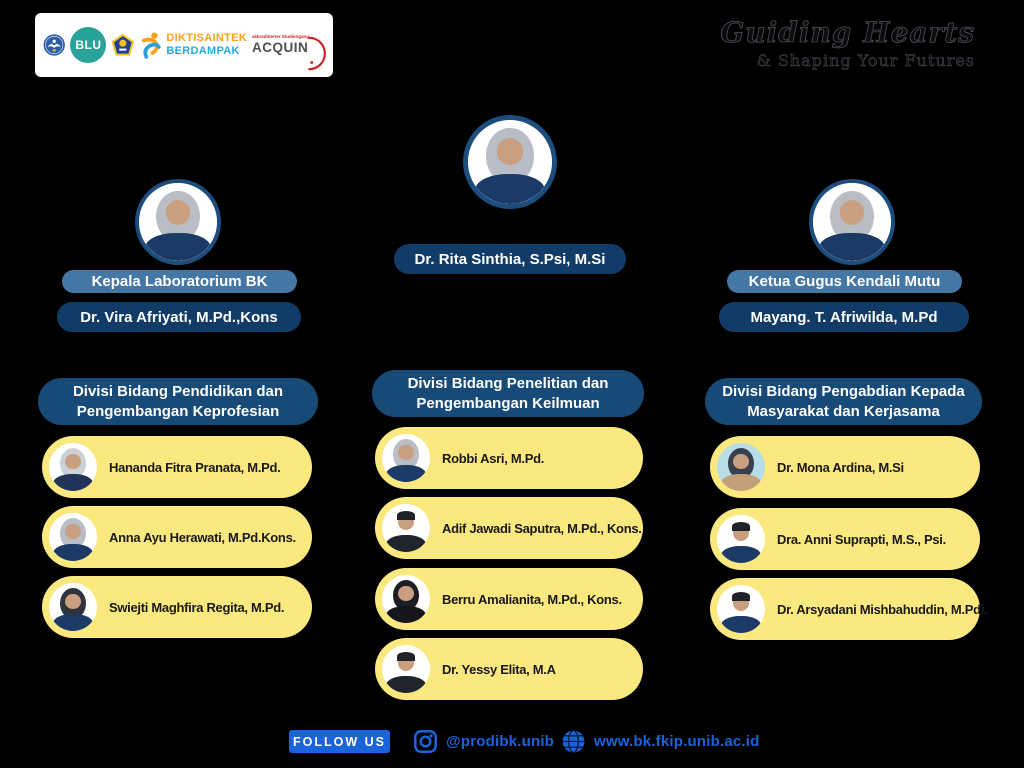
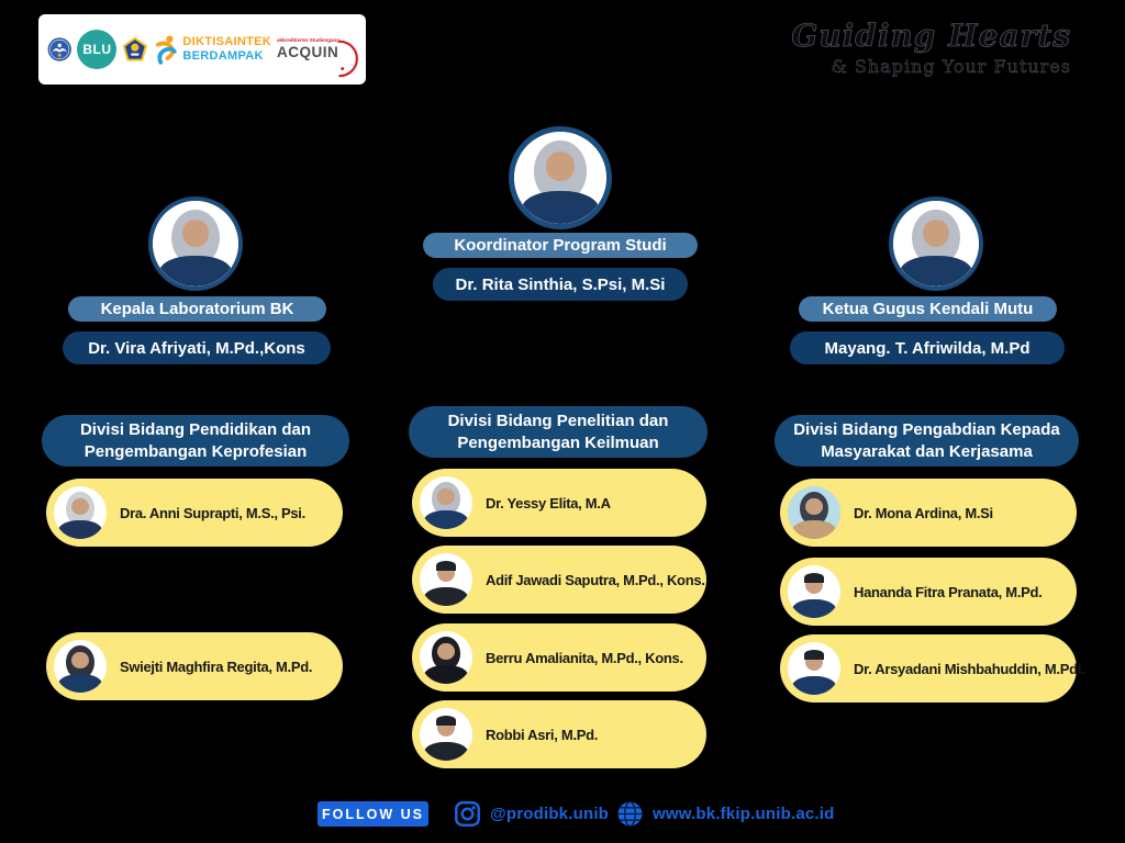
  BLU
  DIKTISAINTEK
  BERDAMPAK
  ACQUIN
  Guiding Hearts
  & Shaping Your Futures
+ Koordinator Program Studi
  Dr. Rita Sinthia, S.Psi, M.Si
  Kepala Laboratorium BK
  Dr. Vira Afriyati, M.Pd.,Kons
  Ketua Gugus Kendali Mutu
  Mayang. T. Afriwilda, M.Pd
  Divisi Bidang Pendidikan dan Pengembangan Keprofesian
  Divisi Bidang Penelitian dan Pengembangan Keilmuan
  Divisi Bidang Pengabdian Kepada Masyarakat dan Kerjasama
- Hananda Fitra Pranata, M.Pd.
+ Dra. Anni Suprapti, M.S., Psi.
- Anna Ayu Herawati, M.Pd.Kons.
  Swiejti Maghfira Regita, M.Pd.
- Robbi Asri, M.Pd.
+ Dr. Yessy Elita, M.A
  Adif Jawadi Saputra, M.Pd., Kons.
  Berru Amalianita, M.Pd., Kons.
- Dr. Yessy Elita, M.A
+ Robbi Asri, M.Pd.
  Dr. Mona Ardina, M.Si
- Dra. Anni Suprapti, M.S., Psi.
+ Hananda Fitra Pranata, M.Pd.
  Dr. Arsyadani Mishbahuddin, M.Pdi.
  FOLLOW US
  @prodibk.unib
  www.bk.fkip.unib.ac.id
